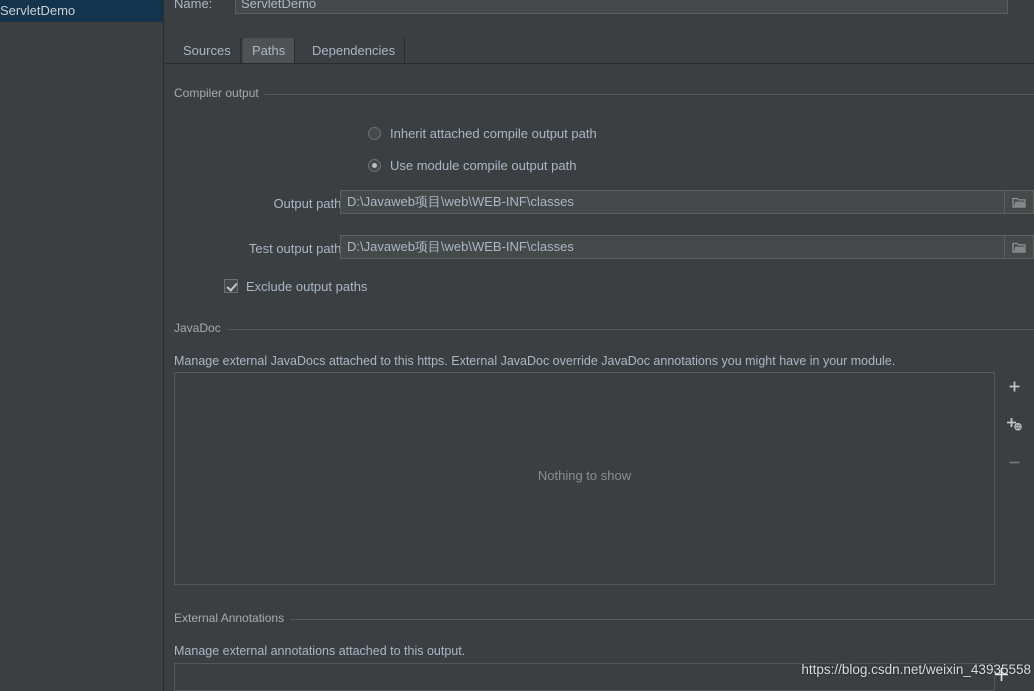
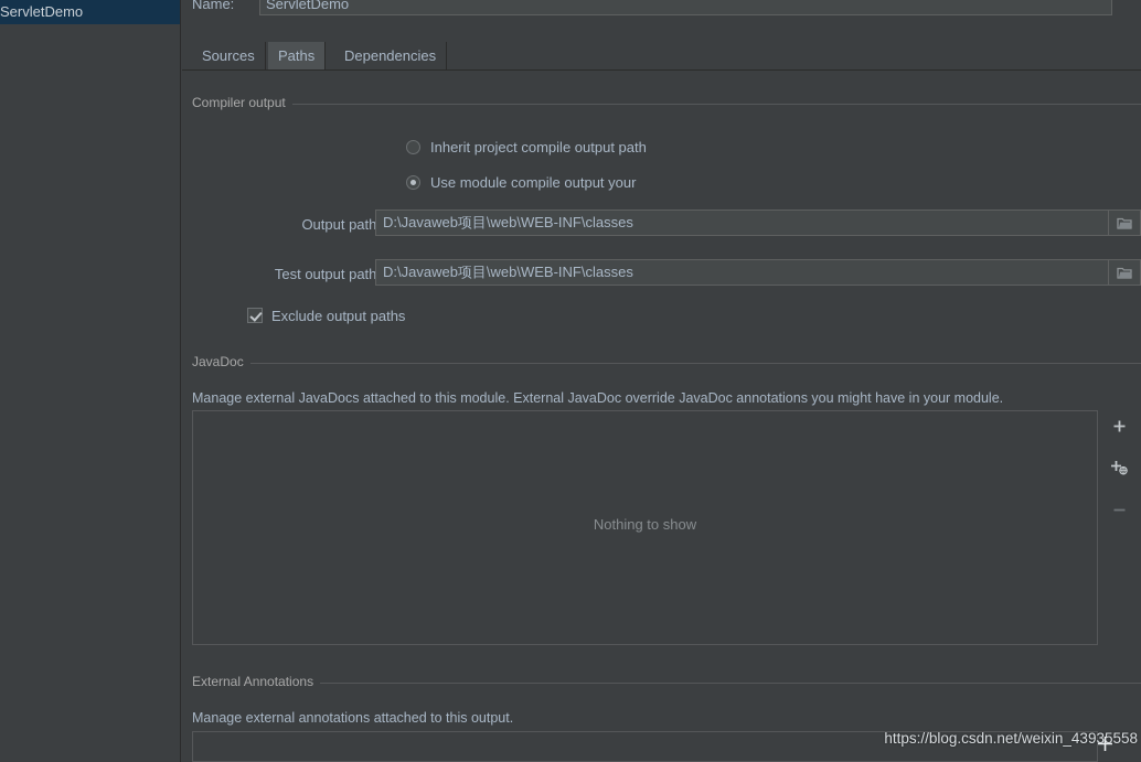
  ServletDemo
  Name:
  ServletDemo
  Sources
  Paths
  Dependencies
  Compiler output
- Inherit attached compile output path
+ Inherit project compile output path
- Use module compile output path
+ Use module compile output your
  Output path
  D:\Javaweb项目\web\WEB-INF\classes
  Test output path
  D:\Javaweb项目\web\WEB-INF\classes
  Exclude output paths
  JavaDoc
- Manage external JavaDocs attached to this https. External JavaDoc override JavaDoc annotations you might have in your module.
+ Manage external JavaDocs attached to this module. External JavaDoc override JavaDoc annotations you might have in your module.
  Nothing to show
  External Annotations
  Manage external annotations attached to this output.
  https://blog.csdn.net/weixin_43935558
